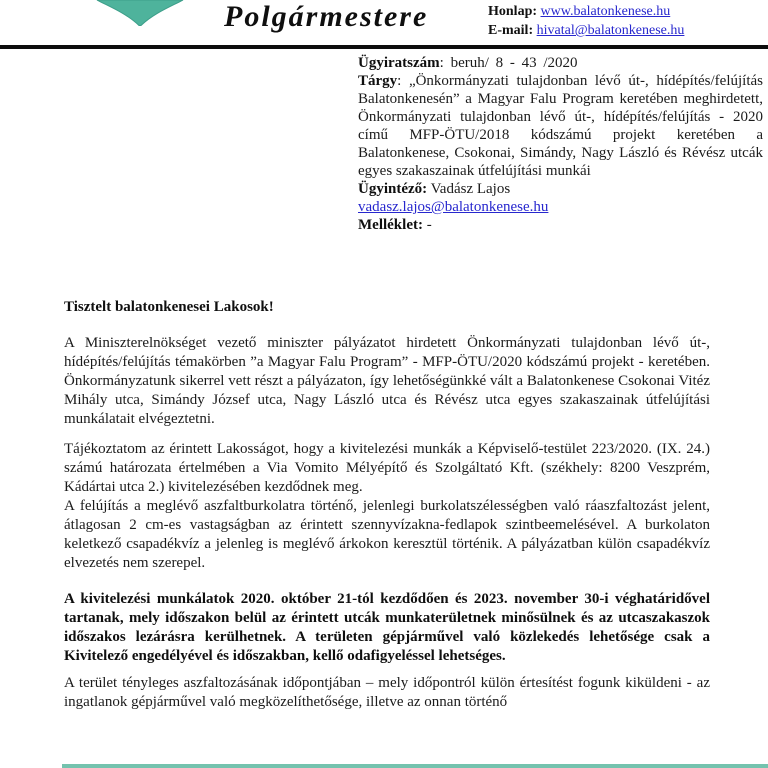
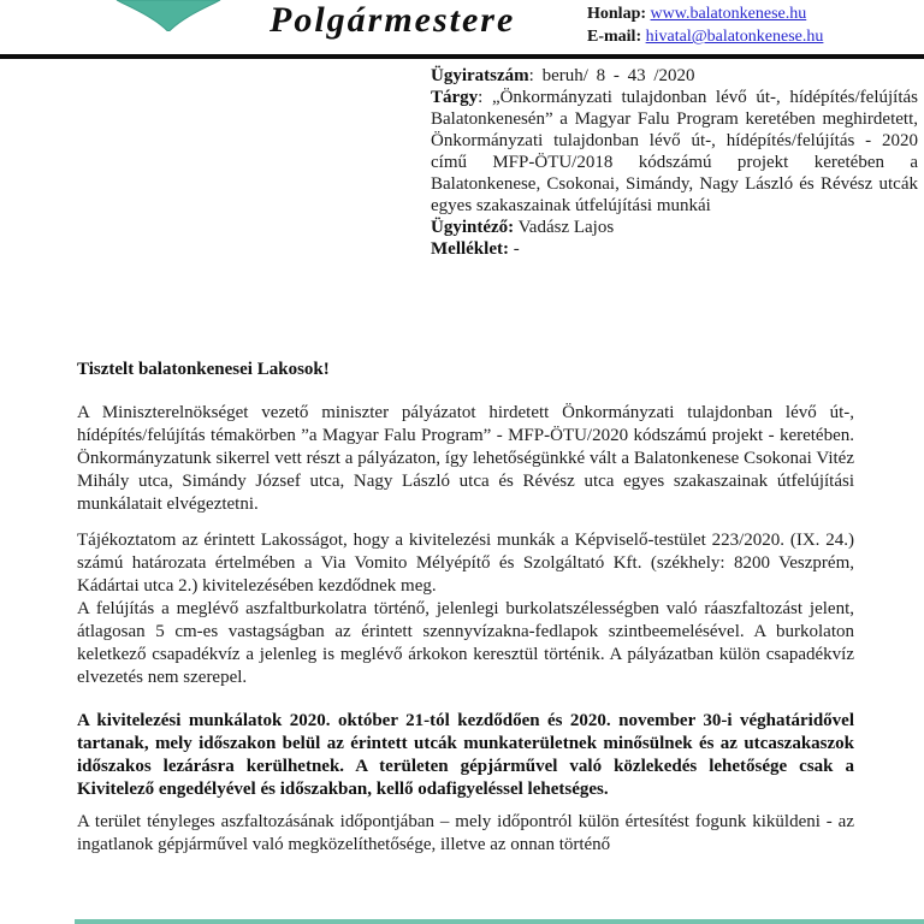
  Polgármestere
  Honlap: www.balatonkenese.hu
  E-mail: hivatal@balatonkenese.hu
  Ügyiratszám: beruh/ 8 - 43 /2020
  Tárgy: „Önkormányzati tulajdonban lévő út-, hídépítés/felújítás Balatonkenesén” a Magyar Falu Program keretében meghirdetett, Önkormányzati tulajdonban lévő út-, hídépítés/felújítás - 2020 című MFP-ÖTU/2018 kódszámú projekt keretében a Balatonkenese, Csokonai, Simándy, Nagy László és Révész utcák egyes szakaszainak útfelújítási munkái
  Ügyintéző: Vadász Lajos
- vadasz.lajos@balatonkenese.hu
  Melléklet: -
  Tisztelt balatonkenesei Lakosok!
  A Miniszterelnökséget vezető miniszter pályázatot hirdetett Önkormányzati tulajdonban lévő út-, hídépítés/felújítás témakörben ”a Magyar Falu Program” - MFP-ÖTU/2020 kódszámú projekt - keretében. Önkormányzatunk sikerrel vett részt a pályázaton, így lehetőségünkké vált a Balatonkenese Csokonai Vitéz Mihály utca, Simándy József utca, Nagy László utca és Révész utca egyes szakaszainak útfelújítási munkálatait elvégeztetni.
  Tájékoztatom az érintett Lakosságot, hogy a kivitelezési munkák a Képviselő-testület 223/2020. (IX. 24.) számú határozata értelmében a Via Vomito Mélyépítő és Szolgáltató Kft. (székhely: 8200 Veszprém, Kádártai utca 2.) kivitelezésében kezdődnek meg.
- A felújítás a meglévő aszfaltburkolatra történő, jelenlegi burkolatszélességben való ráaszfaltozást jelent, átlagosan 2 cm-es vastagságban az érintett szennyvízakna-fedlapok szintbeemelésével. A burkolaton keletkező csapadékvíz a jelenleg is meglévő árkokon keresztül történik. A pályázatban külön csapadékvíz elvezetés nem szerepel.
+ A felújítás a meglévő aszfaltburkolatra történő, jelenlegi burkolatszélességben való ráaszfaltozást jelent, átlagosan 5 cm-es vastagságban az érintett szennyvízakna-fedlapok szintbeemelésével. A burkolaton keletkező csapadékvíz a jelenleg is meglévő árkokon keresztül történik. A pályázatban külön csapadékvíz elvezetés nem szerepel.
- A kivitelezési munkálatok 2020. október 21-tól kezdődően és 2023. november 30-i véghatáridővel tartanak, mely időszakon belül az érintett utcák munkaterületnek minősülnek és az utcaszakaszok időszakos lezárásra kerülhetnek. A területen gépjárművel való közlekedés lehetősége csak a Kivitelező engedélyével és időszakban, kellő odafigyeléssel lehetséges.
+ A kivitelezési munkálatok 2020. október 21-tól kezdődően és 2020. november 30-i véghatáridővel tartanak, mely időszakon belül az érintett utcák munkaterületnek minősülnek és az utcaszakaszok időszakos lezárásra kerülhetnek. A területen gépjárművel való közlekedés lehetősége csak a Kivitelező engedélyével és időszakban, kellő odafigyeléssel lehetséges.
  A terület tényleges aszfaltozásának időpontjában – mely időpontról külön értesítést fogunk kiküldeni - az ingatlanok gépjárművel való megközelíthetősége, illetve az onnan történő
